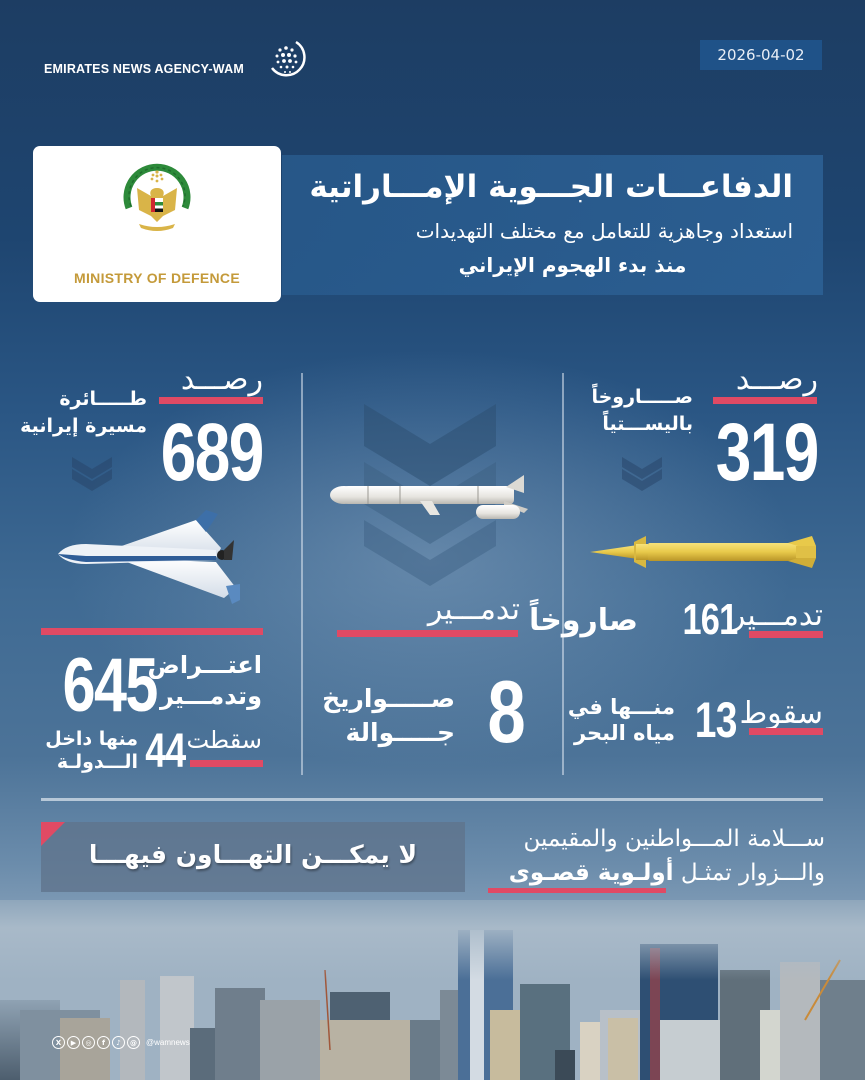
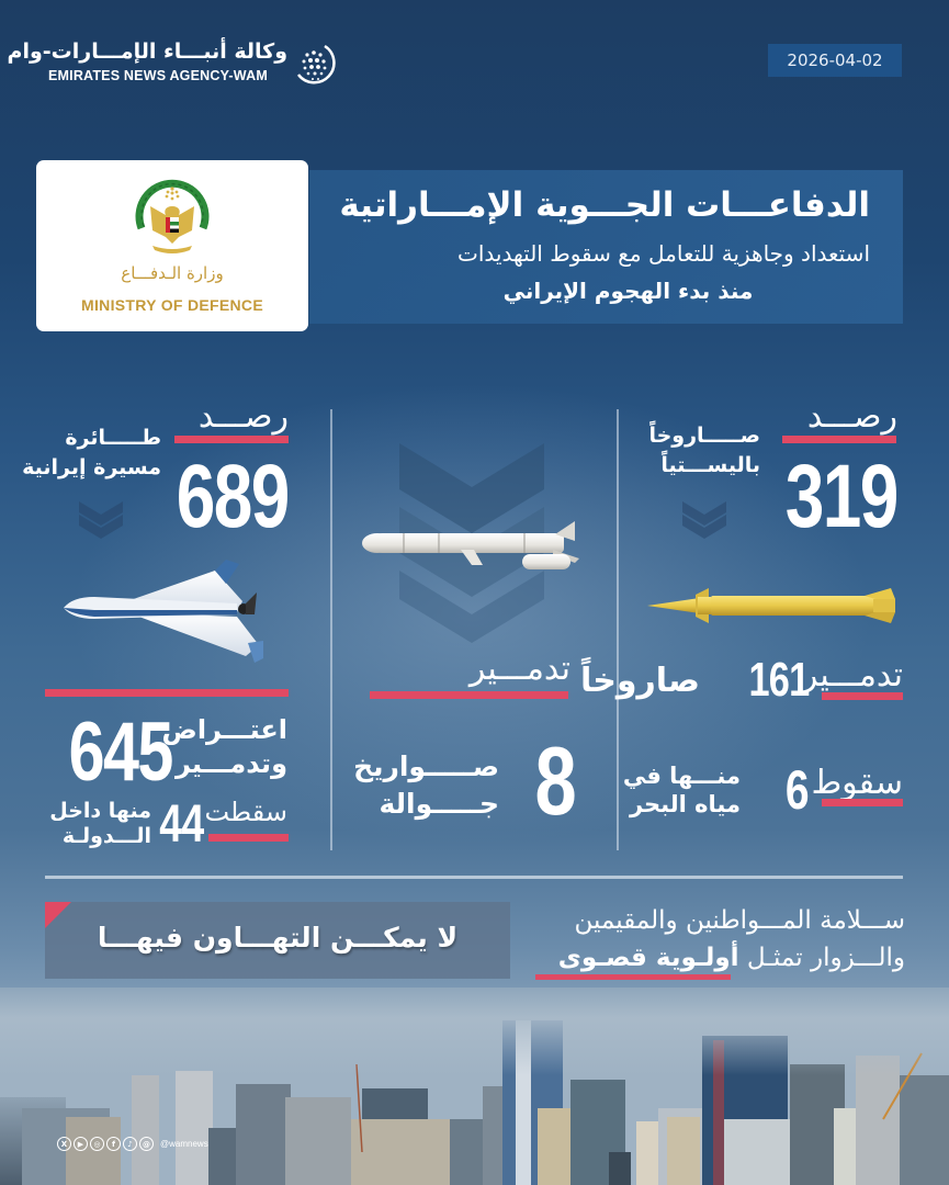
+ وكالة أنبـــاء الإمـــارات-وام
  EMIRATES NEWS AGENCY-WAM
  2026-04-02
+ وزارة الـدفـــاع
  MINISTRY OF DEFENCE
  الدفاعـــات الجـــوية الإمـــاراتية
- استعداد وجاهزية للتعامل مع مختلف التهديدات
+ استعداد وجاهزية للتعامل مع سقوط التهديدات
  منذ بدء الهجوم الإيراني
  رصـــد
  319
  صـــــاروخاً
  باليســـتياً
  تدمـــير
  161
  صاروخاً
  سقوط
- 13
+ 6
  منـــها في
  مياه البحر
  تدمـــير
  8
  صـــــواريخ
  جـــــوالة
  رصـــد
  689
  طـــــائرة
  مسيرة إيرانية
  645
  اعتـــراض
  وتدمـــير
  سقطت
  44
  منها داخل
  الـــدولـة
  لا يمكـــن التهـــاون فيهـــا
  ســـلامة المـــواطنين والمقيمين
  والـــزوار تمثـل أولـوية قصـوى
  X
  ▶
  ◎
  f
  ♪
  @
  @wamnews
